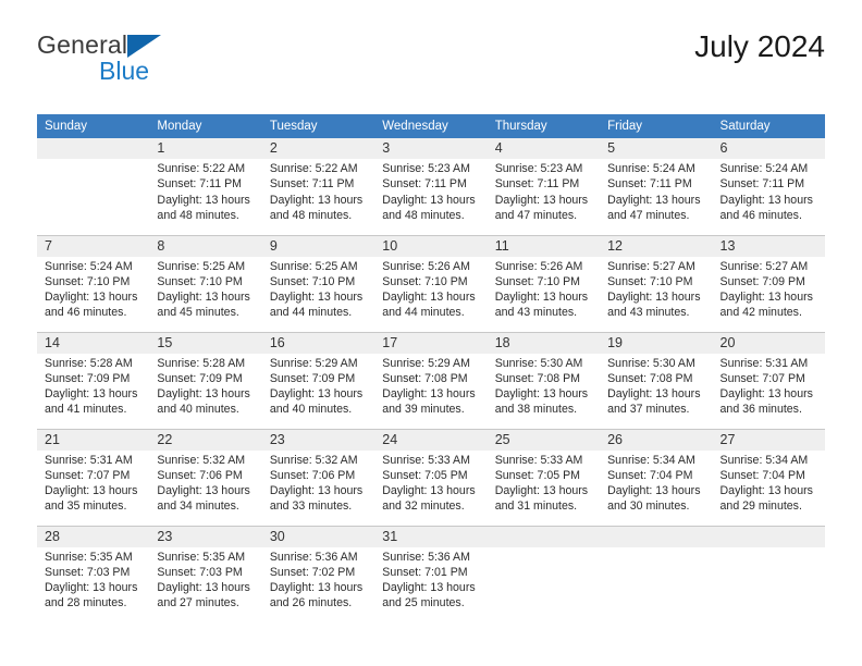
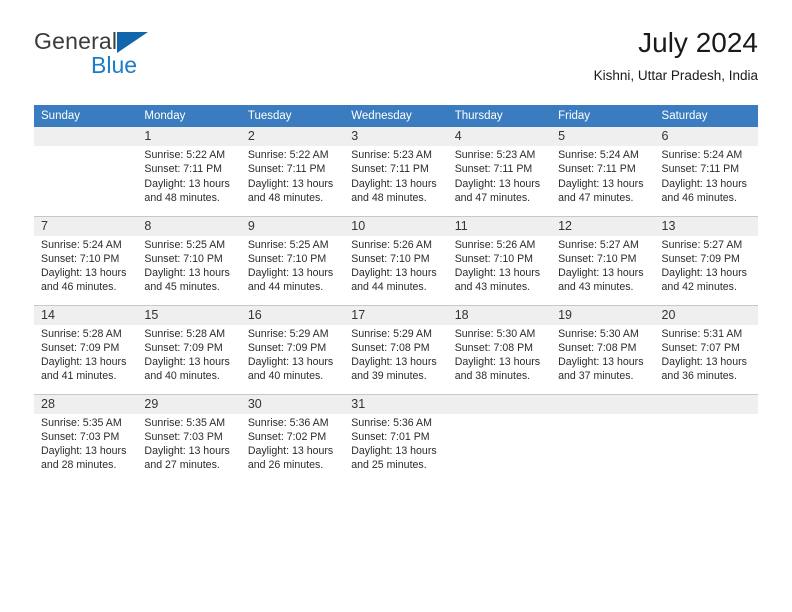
  General
  Blue
  July 2024
+ Kishni, Uttar Pradesh, India
  Sunday	Monday	Tuesday	Wednesday	Thursday	Friday	Saturday
  	1Sunrise: 5:22 AMSunset: 7:11 PMDaylight: 13 hoursand 48 minutes.	2Sunrise: 5:22 AMSunset: 7:11 PMDaylight: 13 hoursand 48 minutes.	3Sunrise: 5:23 AMSunset: 7:11 PMDaylight: 13 hoursand 48 minutes.	4Sunrise: 5:23 AMSunset: 7:11 PMDaylight: 13 hoursand 47 minutes.	5Sunrise: 5:24 AMSunset: 7:11 PMDaylight: 13 hoursand 47 minutes.	6Sunrise: 5:24 AMSunset: 7:11 PMDaylight: 13 hoursand 46 minutes.
  7Sunrise: 5:24 AMSunset: 7:10 PMDaylight: 13 hoursand 46 minutes.	8Sunrise: 5:25 AMSunset: 7:10 PMDaylight: 13 hoursand 45 minutes.	9Sunrise: 5:25 AMSunset: 7:10 PMDaylight: 13 hoursand 44 minutes.	10Sunrise: 5:26 AMSunset: 7:10 PMDaylight: 13 hoursand 44 minutes.	11Sunrise: 5:26 AMSunset: 7:10 PMDaylight: 13 hoursand 43 minutes.	12Sunrise: 5:27 AMSunset: 7:10 PMDaylight: 13 hoursand 43 minutes.	13Sunrise: 5:27 AMSunset: 7:09 PMDaylight: 13 hoursand 42 minutes.
  14Sunrise: 5:28 AMSunset: 7:09 PMDaylight: 13 hoursand 41 minutes.	15Sunrise: 5:28 AMSunset: 7:09 PMDaylight: 13 hoursand 40 minutes.	16Sunrise: 5:29 AMSunset: 7:09 PMDaylight: 13 hoursand 40 minutes.	17Sunrise: 5:29 AMSunset: 7:08 PMDaylight: 13 hoursand 39 minutes.	18Sunrise: 5:30 AMSunset: 7:08 PMDaylight: 13 hoursand 38 minutes.	19Sunrise: 5:30 AMSunset: 7:08 PMDaylight: 13 hoursand 37 minutes.	20Sunrise: 5:31 AMSunset: 7:07 PMDaylight: 13 hoursand 36 minutes.
- 21Sunrise: 5:31 AMSunset: 7:07 PMDaylight: 13 hoursand 35 minutes.	22Sunrise: 5:32 AMSunset: 7:06 PMDaylight: 13 hoursand 34 minutes.	23Sunrise: 5:32 AMSunset: 7:06 PMDaylight: 13 hoursand 33 minutes.	24Sunrise: 5:33 AMSunset: 7:05 PMDaylight: 13 hoursand 32 minutes.	25Sunrise: 5:33 AMSunset: 7:05 PMDaylight: 13 hoursand 31 minutes.	26Sunrise: 5:34 AMSunset: 7:04 PMDaylight: 13 hoursand 30 minutes.	27Sunrise: 5:34 AMSunset: 7:04 PMDaylight: 13 hoursand 29 minutes.
- 28Sunrise: 5:35 AMSunset: 7:03 PMDaylight: 13 hoursand 28 minutes.	23Sunrise: 5:35 AMSunset: 7:03 PMDaylight: 13 hoursand 27 minutes.	30Sunrise: 5:36 AMSunset: 7:02 PMDaylight: 13 hoursand 26 minutes.	31Sunrise: 5:36 AMSunset: 7:01 PMDaylight: 13 hoursand 25 minutes.
+ 28Sunrise: 5:35 AMSunset: 7:03 PMDaylight: 13 hoursand 28 minutes.	29Sunrise: 5:35 AMSunset: 7:03 PMDaylight: 13 hoursand 27 minutes.	30Sunrise: 5:36 AMSunset: 7:02 PMDaylight: 13 hoursand 26 minutes.	31Sunrise: 5:36 AMSunset: 7:01 PMDaylight: 13 hoursand 25 minutes.
